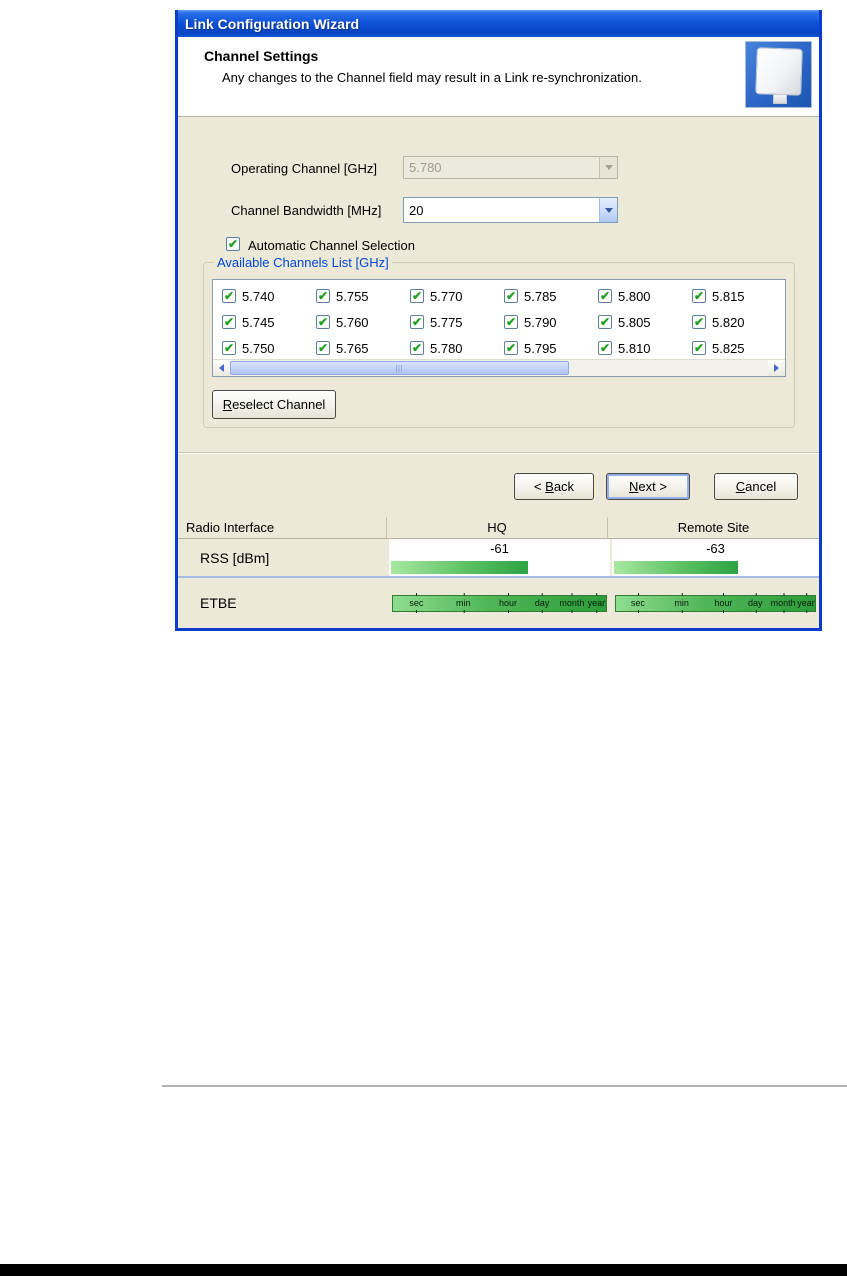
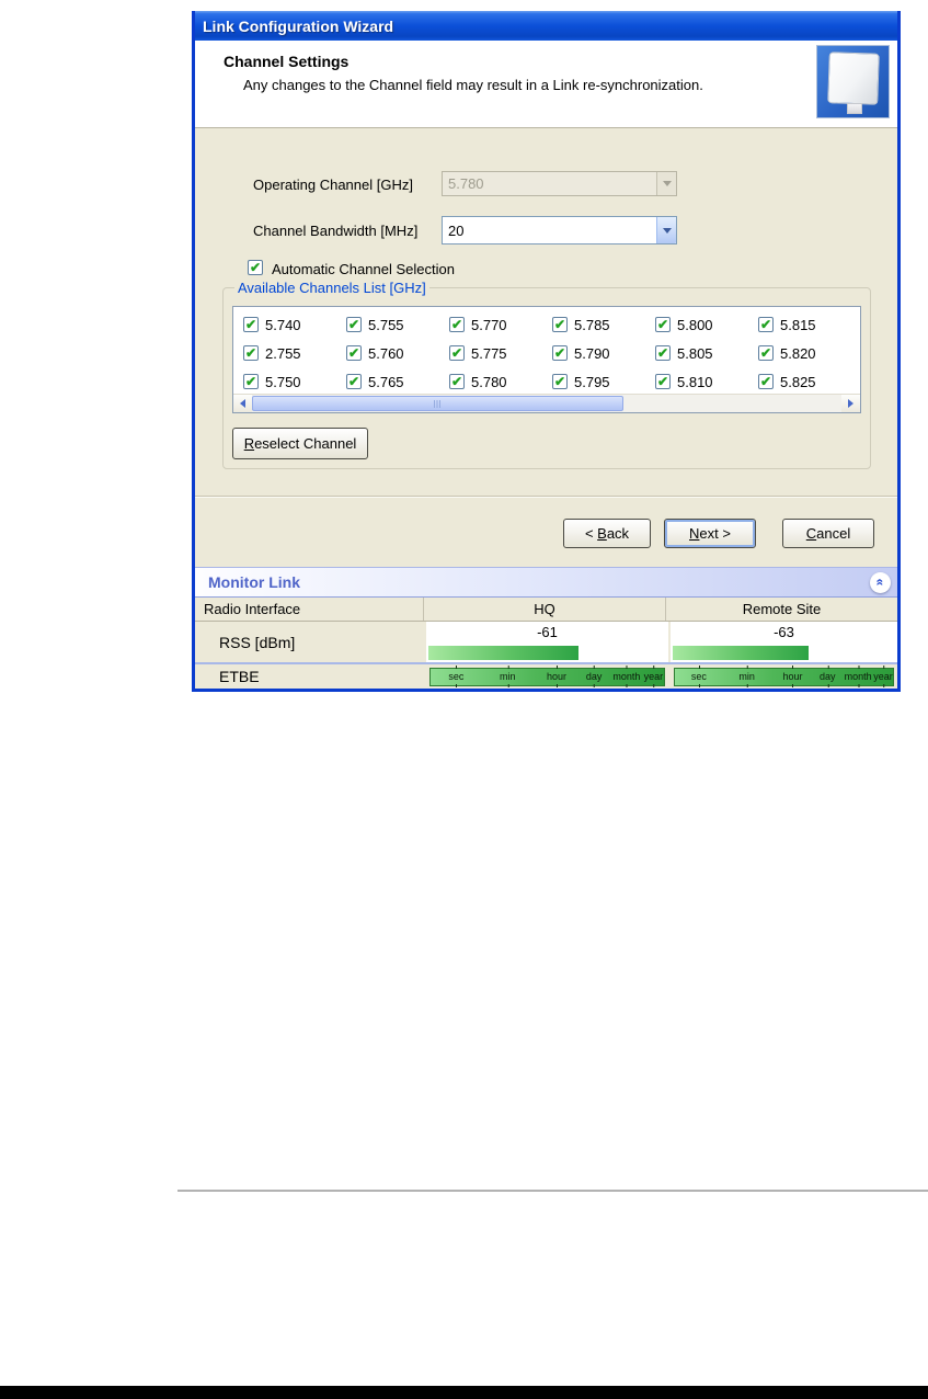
  Link Configuration Wizard
  Channel Settings
  Any changes to the Channel field may result in a Link re-synchronization.
  Operating Channel [GHz]
  5.780
  Channel Bandwidth [MHz]
  20
  ✔
  Automatic Channel Selection
  Available Channels List [GHz]
  ✔
  5.740
  ✔
  5.755
  ✔
  5.770
  ✔
  5.785
  ✔
  5.800
  ✔
  5.815
  ✔
- 5.745
+ 2.755
  ✔
  5.760
  ✔
  5.775
  ✔
  5.790
  ✔
  5.805
  ✔
  5.820
  ✔
  5.750
  ✔
  5.765
  ✔
  5.780
  ✔
  5.795
  ✔
  5.810
  ✔
  5.825
  Reselect Channel
  < Back
  Next >
  Cancel
+ Monitor Link
  Radio Interface
  HQ
  Remote Site
  RSS [dBm]
  -61
  -63
  ETBE
  sec
  min
  hour
  day
  month
  year
  sec
  min
  hour
  day
  month
  year
